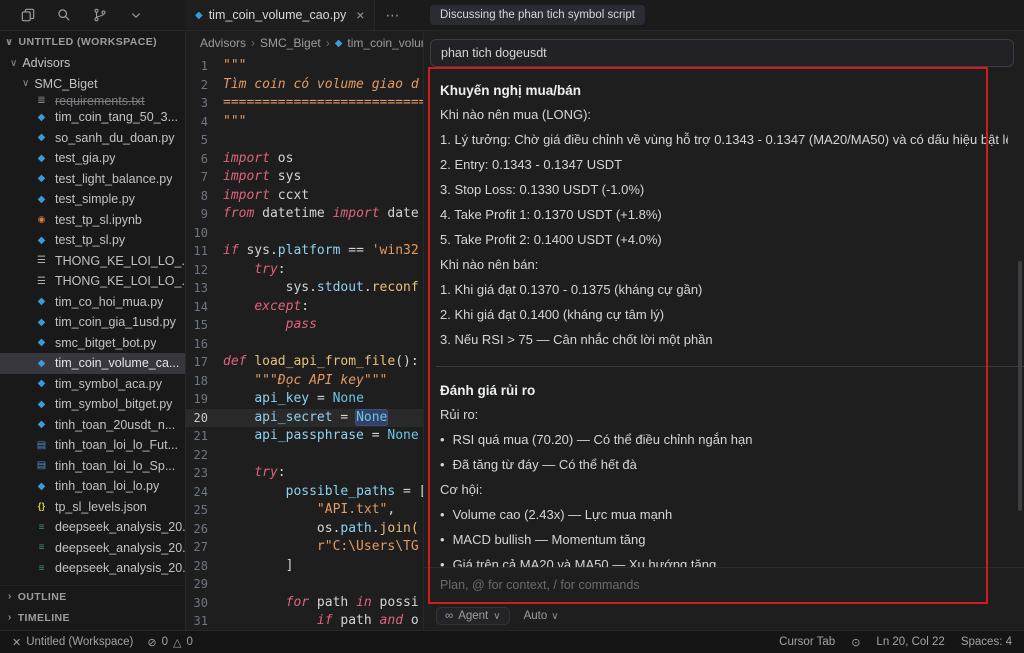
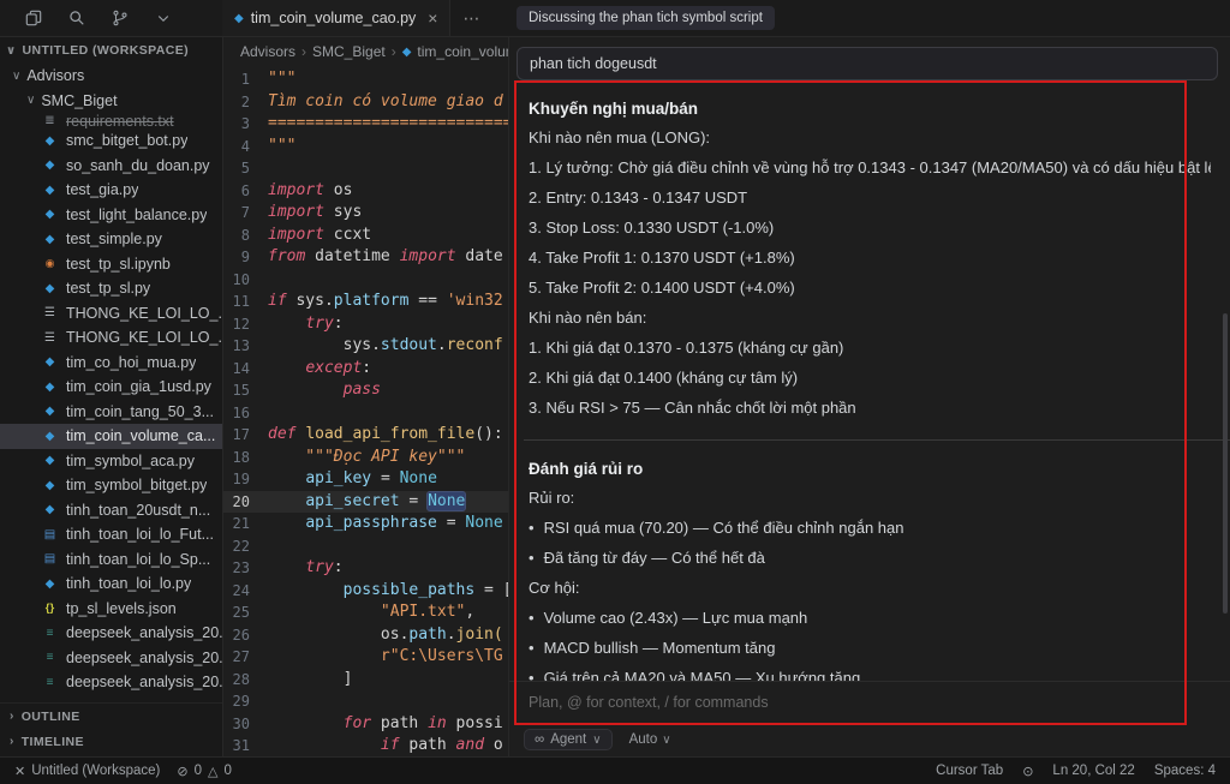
  ◆
  tim_coin_volume_cao.py
  ×
  ⋯
  Discussing the phan tich symbol script
  ∨
  UNTITLED (WORKSPACE)
  ∨
  Advisors
  ∨
  SMC_Biget
  ≣
  requirements.txt
  ◆
- tim_coin_tang_50_3...
+ smc_bitget_bot.py
  ◆
  so_sanh_du_doan.py
  ◆
  test_gia.py
  ◆
  test_light_balance.py
  ◆
  test_simple.py
  ◉
  test_tp_sl.ipynb
  ◆
  test_tp_sl.py
  ☰
  THONG_KE_LOI_LO_.
  ☰
  THONG_KE_LOI_LO_.
  ◆
  tim_co_hoi_mua.py
  ◆
  tim_coin_gia_1usd.py
  ◆
- smc_bitget_bot.py
+ tim_coin_tang_50_3...
  ◆
  tim_coin_volume_ca...
  ◆
  tim_symbol_aca.py
  ◆
  tim_symbol_bitget.py
  ◆
  tinh_toan_20usdt_n...
  ▤
  tinh_toan_loi_lo_Fut...
  ▤
  tinh_toan_loi_lo_Sp...
  ◆
  tinh_toan_loi_lo.py
  {}
  tp_sl_levels.json
  ≡
  deepseek_analysis_20.
  ≡
  deepseek_analysis_20.
  ≡
  deepseek_analysis_20.
  ›
  OUTLINE
  ›
  TIMELINE
  Advisors
  ›
  SMC_Biget
  ›
  ◆
  1
  """
  2
  Tìm coin có volume giao d
  3
  ==========================
  4
  """
  5
  6
  import os
  7
  import sys
  8
  import ccxt
  9
  from datetime import date
  10
  11
  if sys.platform == 'win32
  12
  try:
  13
  sys.stdout.reconf
  14
  except:
  15
  pass
  16
  17
  def load_api_from_file():
  18
  """Đọc API key"""
  19
  api_key = None
  20
  api_secret = None
  21
  api_passphrase = None
  22
  23
  try:
  24
  possible_paths = [
  25
  "API.txt",
  26
  os.path.join(
  27
  r"C:\Users\TG
  28
  ]
  29
  30
  for path in possi
  31
  if path and o
  phan tich dogeusdt
  Khuyến nghị mua/bán
  Khi nào nên mua (LONG):
  1. Lý tưởng: Chờ giá điều chỉnh về vùng hỗ trợ 0.1343 - 0.1347 (MA20/MA50) và có dấu hiệu bật l
  2. Entry: 0.1343 - 0.1347 USDT
  3. Stop Loss: 0.1330 USDT (-1.0%)
  4. Take Profit 1: 0.1370 USDT (+1.8%)
  5. Take Profit 2: 0.1400 USDT (+4.0%)
  Khi nào nên bán:
  1. Khi giá đạt 0.1370 - 0.1375 (kháng cự gần)
  2. Khi giá đạt 0.1400 (kháng cự tâm lý)
  3. Nếu RSI > 75 — Cân nhắc chốt lời một phần
  Đánh giá rủi ro
  Rủi ro:
  • RSI quá mua (70.20) — Có thể điều chỉnh ngắn hạn
  • Đã tăng từ đáy — Có thể hết đà
  Cơ hội:
  • Volume cao (2.43x) — Lực mua mạnh
  • MACD bullish — Momentum tăng
  • Giá trên cả MA20 và MA50 — Xu hướng tăng
  Plan, @ for context, / for commands
  ∞
  Agent
  ∨
  Auto
  ∨
  ✕
  Untitled (Workspace)
  ⊘
  0
  △
  0
  Cursor Tab
  ⊙
  Ln 20, Col 22
  Spaces: 4
